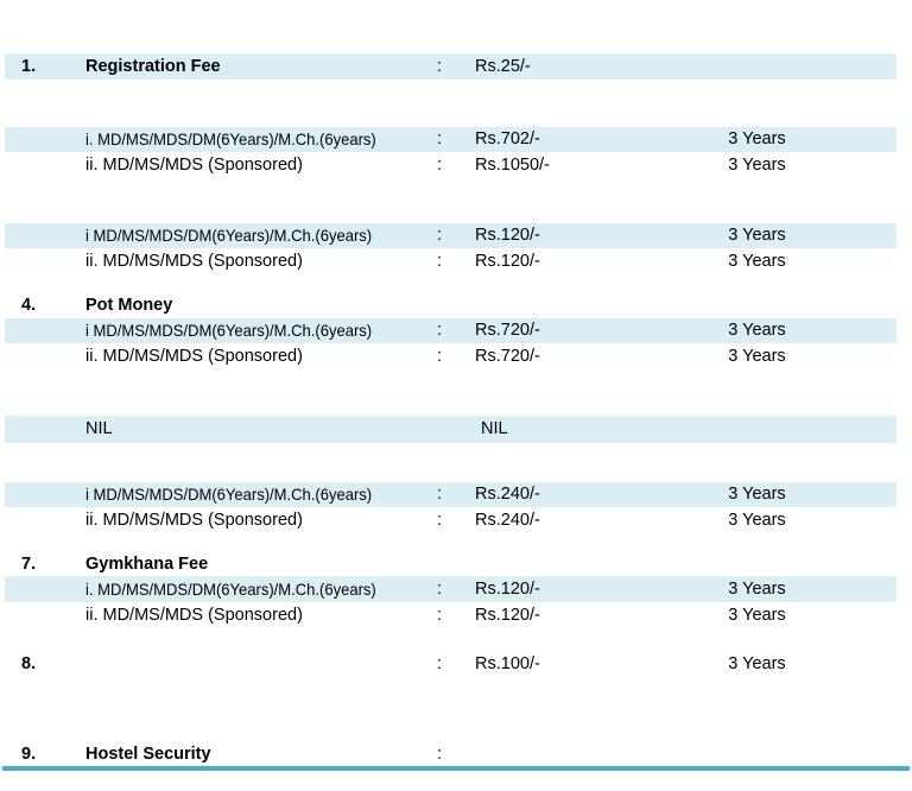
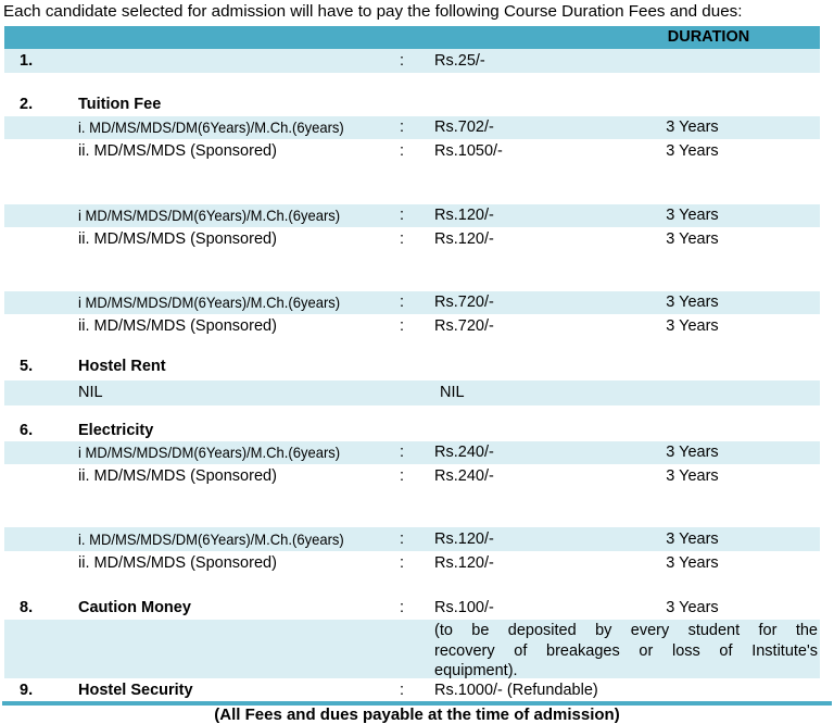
+ Each candidate selected for admission will have to pay the following Course Duration Fees and dues:
+ DURATION
  1.
- Registration Fee
  :
  Rs.25/-
+ 2.
+ Tuition Fee
  i. MD/MS/MDS/DM(6Years)/M.Ch.(6years)
  :
  Rs.702/-
  3 Years
  ii. MD/MS/MDS (Sponsored)
  :
  Rs.1050/-
  3 Years
  i MD/MS/MDS/DM(6Years)/M.Ch.(6years)
  :
  Rs.120/-
  3 Years
  ii. MD/MS/MDS (Sponsored)
  :
  Rs.120/-
  3 Years
- 4.
- Pot Money
  i MD/MS/MDS/DM(6Years)/M.Ch.(6years)
  :
  Rs.720/-
  3 Years
  ii. MD/MS/MDS (Sponsored)
  :
  Rs.720/-
  3 Years
+ 5.
+ Hostel Rent
  NIL
  NIL
+ 6.
+ Electricity
  i MD/MS/MDS/DM(6Years)/M.Ch.(6years)
  :
  Rs.240/-
  3 Years
  ii. MD/MS/MDS (Sponsored)
  :
  Rs.240/-
  3 Years
- 7.
- Gymkhana Fee
  i. MD/MS/MDS/DM(6Years)/M.Ch.(6years)
  :
  Rs.120/-
  3 Years
  ii. MD/MS/MDS (Sponsored)
  :
  Rs.120/-
  3 Years
  8.
+ Caution Money
  :
  Rs.100/-
  3 Years
+ (to be deposited by every student for the recovery of breakages or loss of Institute's equipment).
  9.
  Hostel Security
  :
+ Rs.1000/- (Refundable)
+ (All Fees and dues payable at the time of admission)
